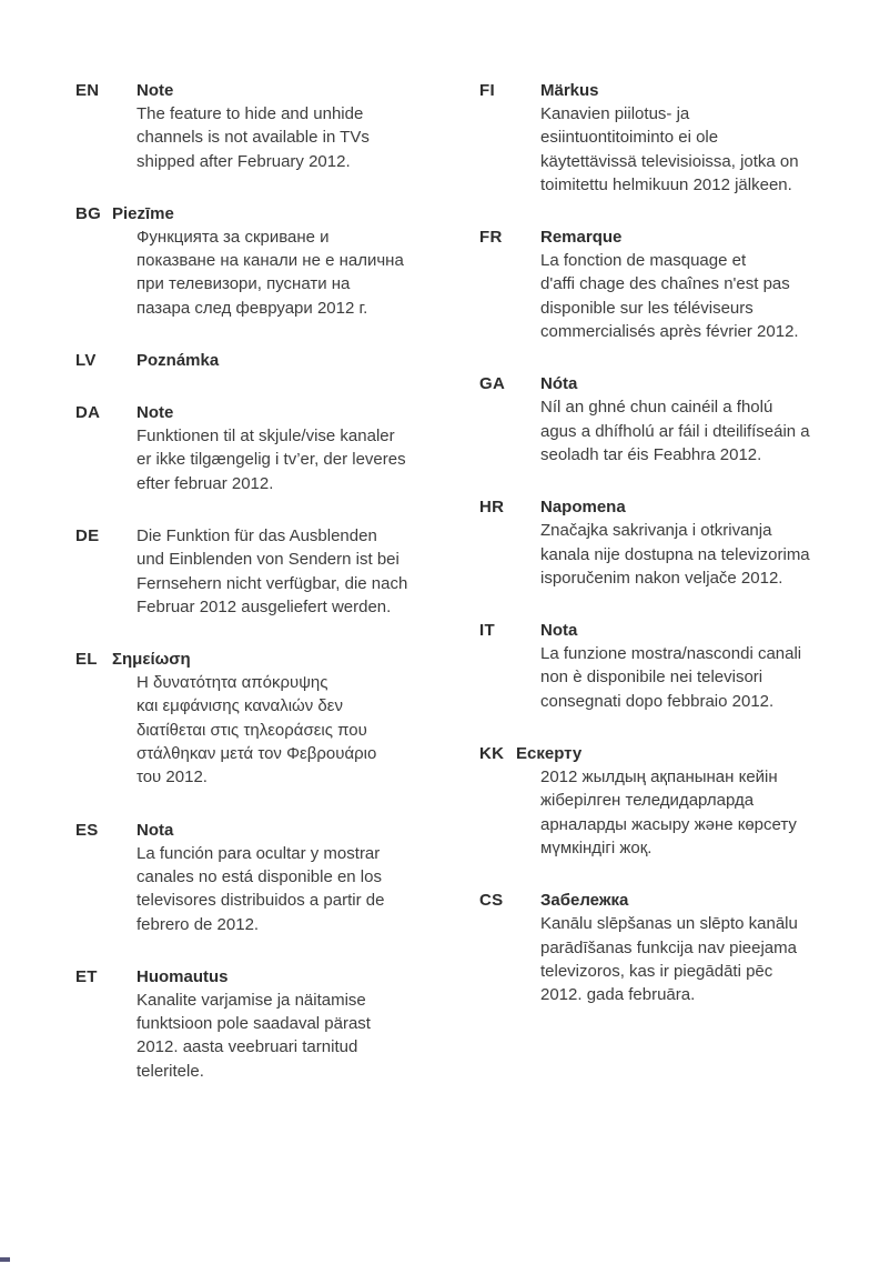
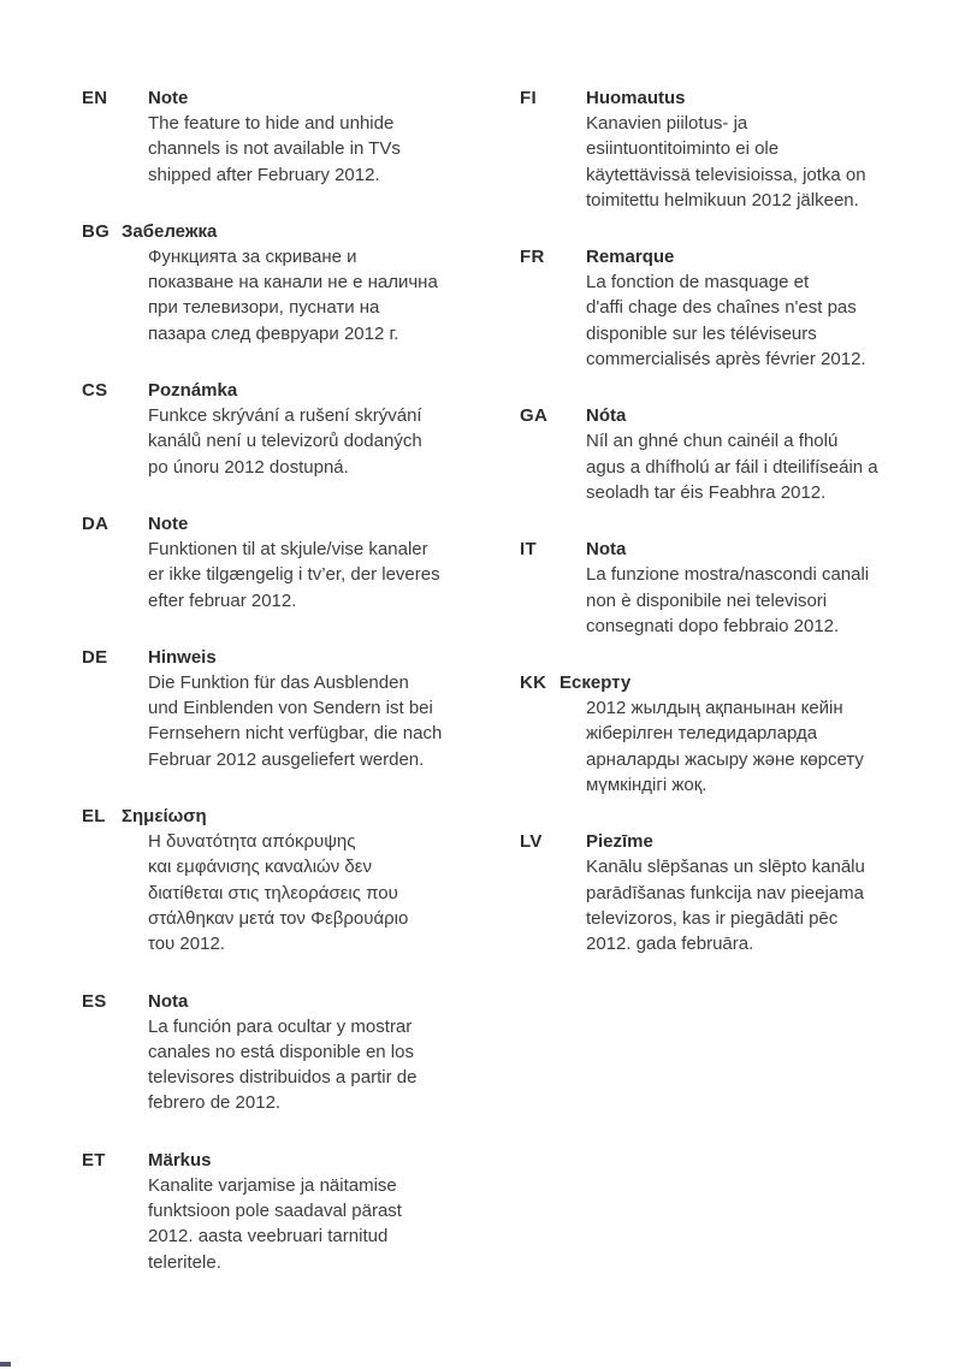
  EN
  Note
  The feature to hide and unhide
  channels is not available in TVs
  shipped after February 2012.
  BG
- Piezīme
+ Забележка
  Функцията за скриване и
  показване на канали не е налична
  при телевизори, пуснати на
  пазара след февруари 2012 г.
- LV
+ CS
  Poznámka
+ Funkce skrývání a rušení skrývání
+ kanálů není u televizorů dodaných
+ po únoru 2012 dostupná.
  DA
  Note
  Funktionen til at skjule/vise kanaler
  er ikke tilgængelig i tv’er, der leveres
  efter februar 2012.
  DE
+ Hinweis
  Die Funktion für das Ausblenden
  und Einblenden von Sendern ist bei
  Fernsehern nicht verfügbar, die nach
  Februar 2012 ausgeliefert werden.
  EL
  Σημείωση
  Η δυνατότητα απόκρυψης
  και εμφάνισης καναλιών δεν
  διατίθεται στις τηλεοράσεις που
  στάλθηκαν μετά τον Φεβρουάριο
  του 2012.
  ES
  Nota
  La función para ocultar y mostrar
  canales no está disponible en los
  televisores distribuidos a partir de
  febrero de 2012.
  ET
- Huomautus
+ Märkus
  Kanalite varjamise ja näitamise
  funktsioon pole saadaval pärast
  2012. aasta veebruari tarnitud
  teleritele.
  FI
- Märkus
+ Huomautus
  Kanavien piilotus- ja
  esiintuontitoiminto ei ole
  käytettävissä televisioissa, jotka on
  toimitettu helmikuun 2012 jälkeen.
  FR
  Remarque
  La fonction de masquage et
  d'affi chage des chaînes n'est pas
  disponible sur les téléviseurs
  commercialisés après février 2012.
  GA
  Nóta
  Níl an ghné chun cainéil a fholú
  agus a dhífholú ar fáil i dteilifíseáin a
  seoladh tar éis Feabhra 2012.
- HR
- Napomena
- Značajka sakrivanja i otkrivanja
- kanala nije dostupna na televizorima
- isporučenim nakon veljače 2012.
  IT
  Nota
  La funzione mostra/nascondi canali
  non è disponibile nei televisori
  consegnati dopo febbraio 2012.
  KK
  Ескерту
  2012 жылдың ақпанынан кейін
  жіберілген теледидарларда
  арналарды жасыру және көрсету
  мүмкіндігі жоқ.
- CS
+ LV
- Забележка
+ Piezīme
  Kanālu slēpšanas un slēpto kanālu
  parādīšanas funkcija nav pieejama
  televizoros, kas ir piegādāti pēc
  2012. gada februāra.
